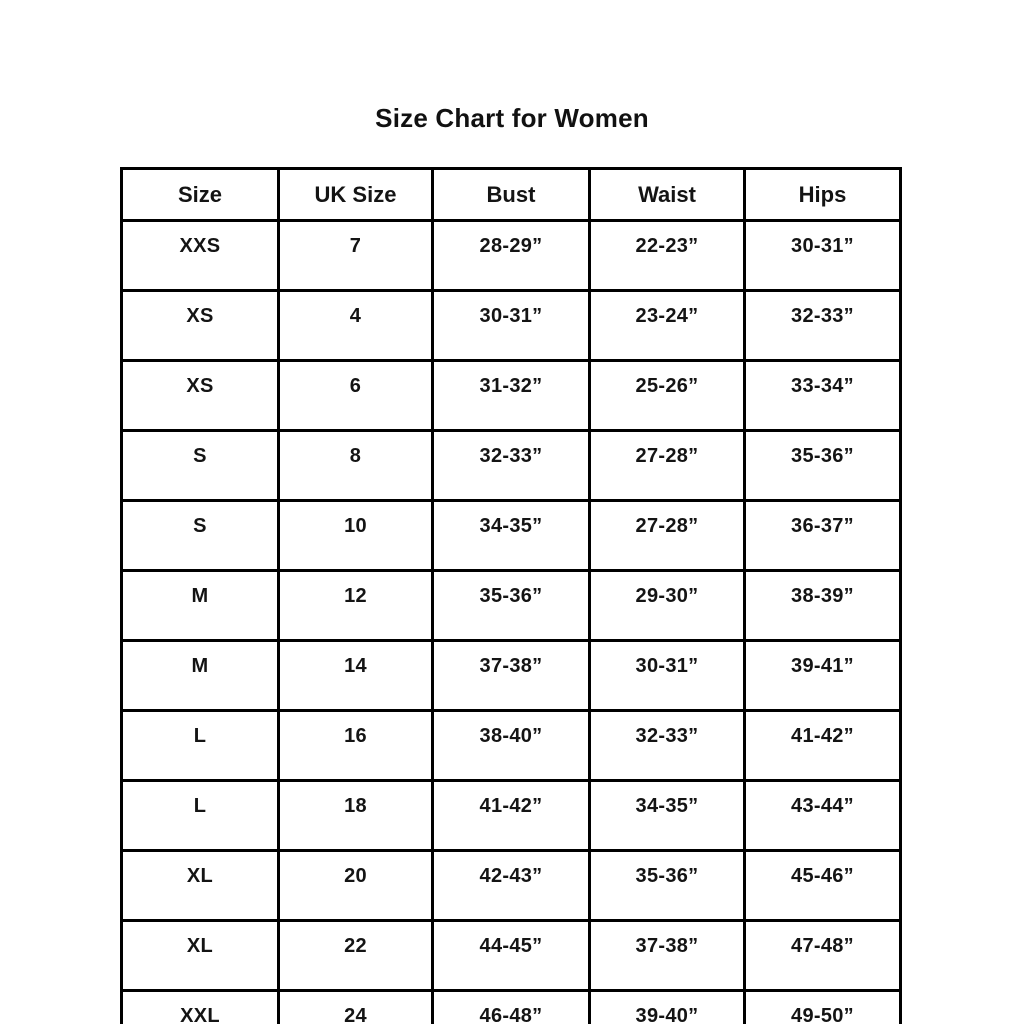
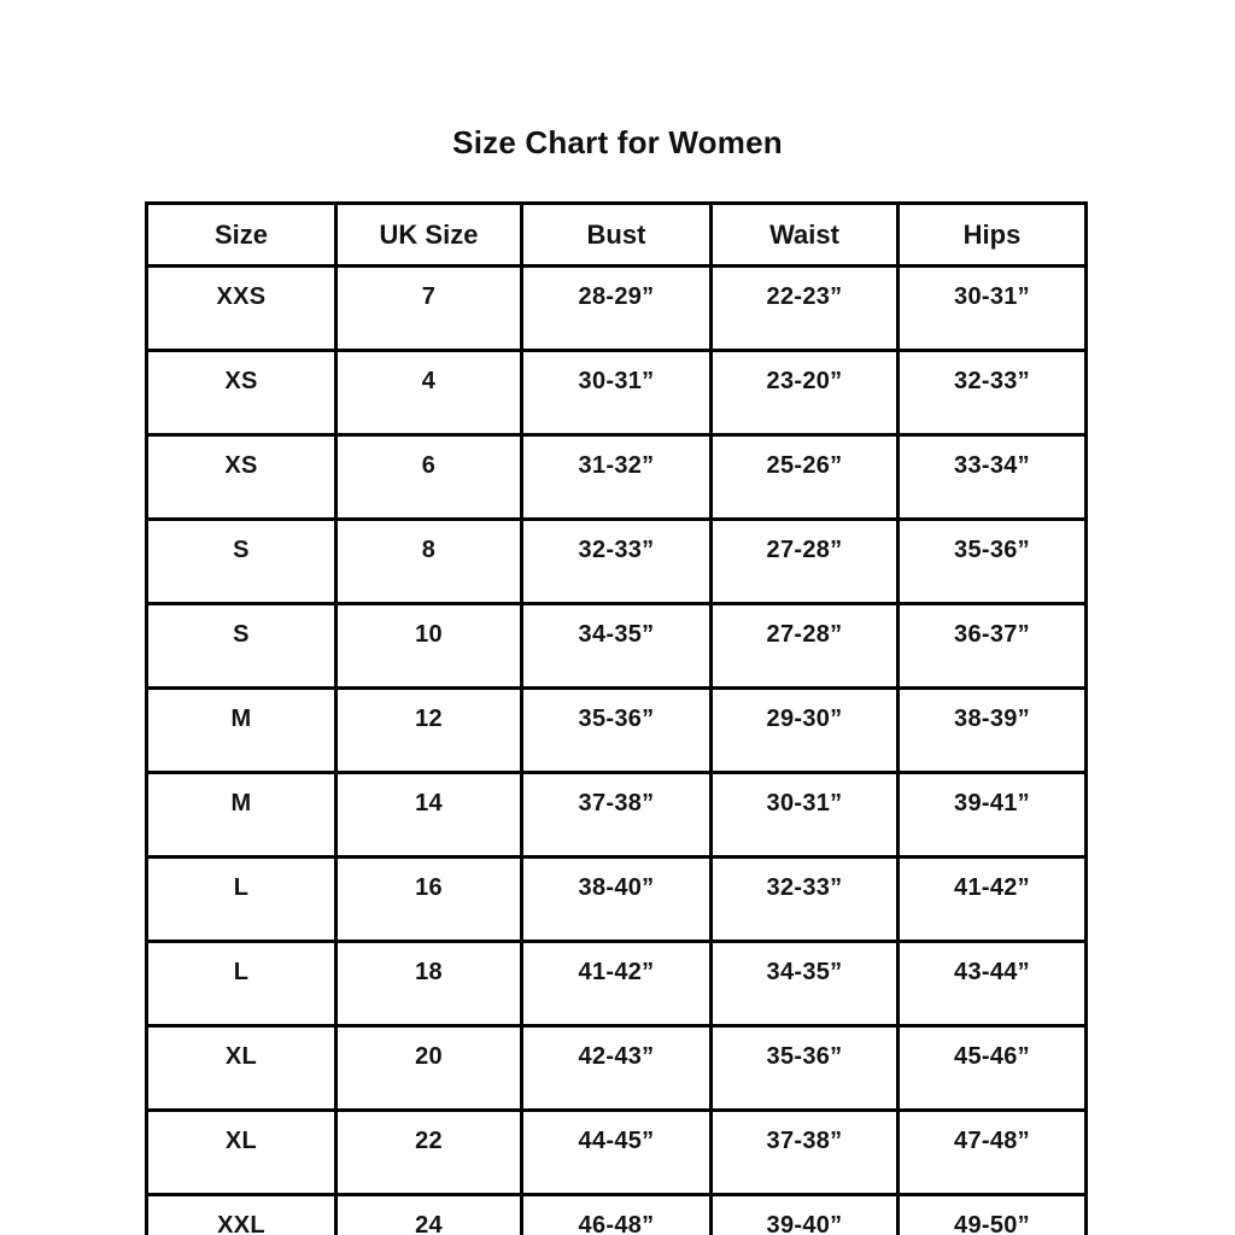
  Size Chart for Women
  Size	UK Size	Bust	Waist	Hips
  XXS	7	28-29”	22-23”	30-31”
- XS	4	30-31”	23-24”	32-33”
+ XS	4	30-31”	23-20”	32-33”
  XS	6	31-32”	25-26”	33-34”
  S	8	32-33”	27-28”	35-36”
  S	10	34-35”	27-28”	36-37”
  M	12	35-36”	29-30”	38-39”
  M	14	37-38”	30-31”	39-41”
  L	16	38-40”	32-33”	41-42”
  L	18	41-42”	34-35”	43-44”
  XL	20	42-43”	35-36”	45-46”
  XL	22	44-45”	37-38”	47-48”
  XXL	24	46-48”	39-40”	49-50”
